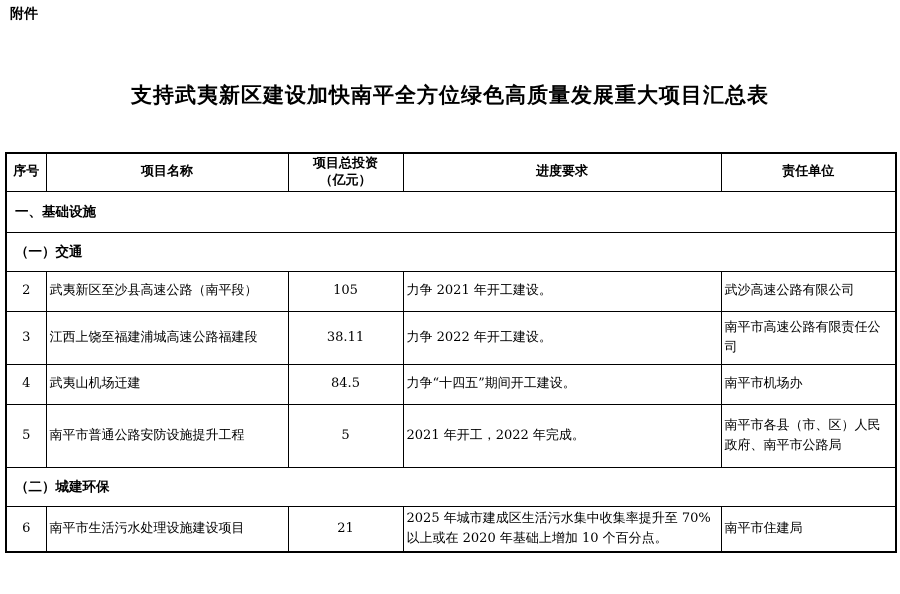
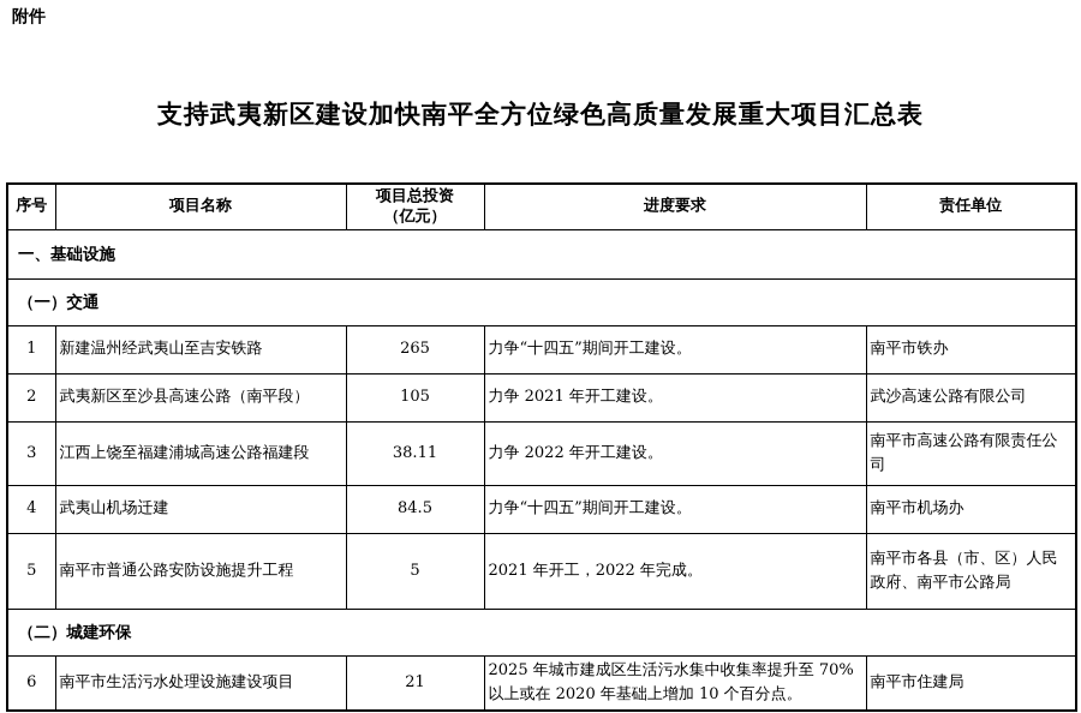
  附件
  支持武夷新区建设加快南平全方位绿色高质量发展重大项目汇总表
  序号	项目名称	项目总投资 （亿元）	进度要求	责任单位
  一、基础设施
  （一）交通
+ 1	新建温州经武夷山至吉安铁路	265	力争“十四五”期间开工建设。	南平市铁办
  2	武夷新区至沙县高速公路（南平段）	105	力争 2021 年开工建设。	武沙高速公路有限公司
  3	江西上饶至福建浦城高速公路福建段	38.11	力争 2022 年开工建设。	南平市高速公路有限责任公司
  4	武夷山机场迁建	84.5	力争“十四五”期间开工建设。	南平市机场办
  5	南平市普通公路安防设施提升工程	5	2021 年开工，2022 年完成。	南平市各县（市、区）人民政府、南平市公路局
  （二）城建环保
  6	南平市生活污水处理设施建设项目	21	2025 年城市建成区生活污水集中收集率提升至 70%以上或在 2020 年基础上增加 10 个百分点。	南平市住建局
